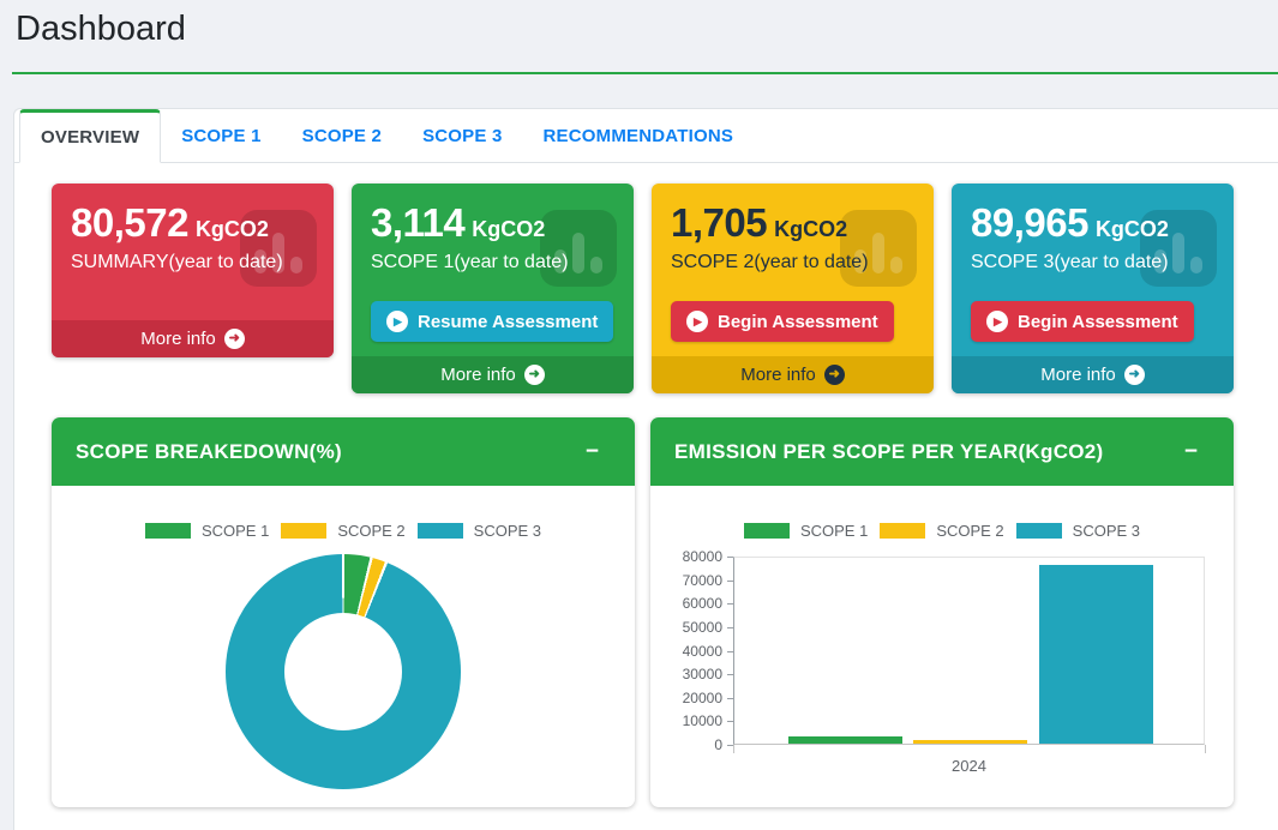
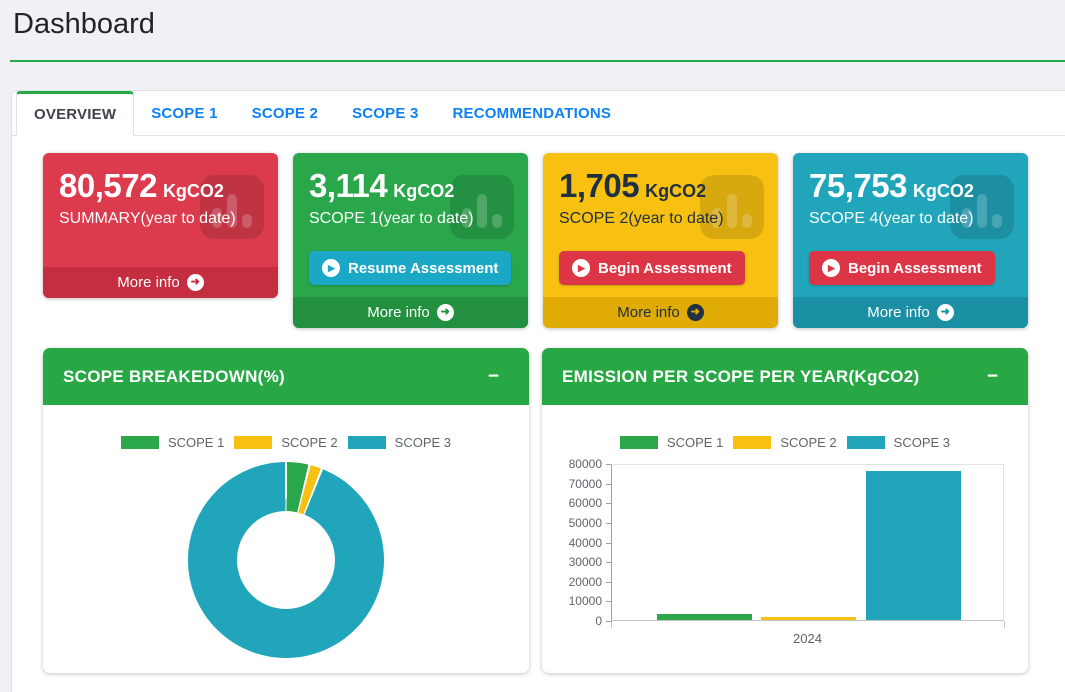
  Dashboard
  OVERVIEW
  SCOPE 1
  SCOPE 2
  SCOPE 3
  RECOMMENDATIONS
  80,572 KgCO2
  SUMMARY(year to date)
  More info
  ➜
  3,114 KgCO2
  SCOPE 1(year to date)
  ▶
  Resume Assessment
  More info
  ➜
  1,705 KgCO2
  SCOPE 2(year to date)
  ▶
  Begin Assessment
  More info
  ➜
- 89,965 KgCO2
+ 75,753 KgCO2
- SCOPE 3(year to date)
+ SCOPE 4(year to date)
  ▶
  Begin Assessment
  More info
  ➜
  SCOPE BREAKEDOWN(%)
  −
  SCOPE 1
  SCOPE 2
  SCOPE 3
  EMISSION PER SCOPE PER YEAR(KgCO2)
  −
  SCOPE 1
  SCOPE 2
  SCOPE 3
  0
  10000
  20000
  30000
  40000
  50000
  60000
  70000
  80000
  2024
